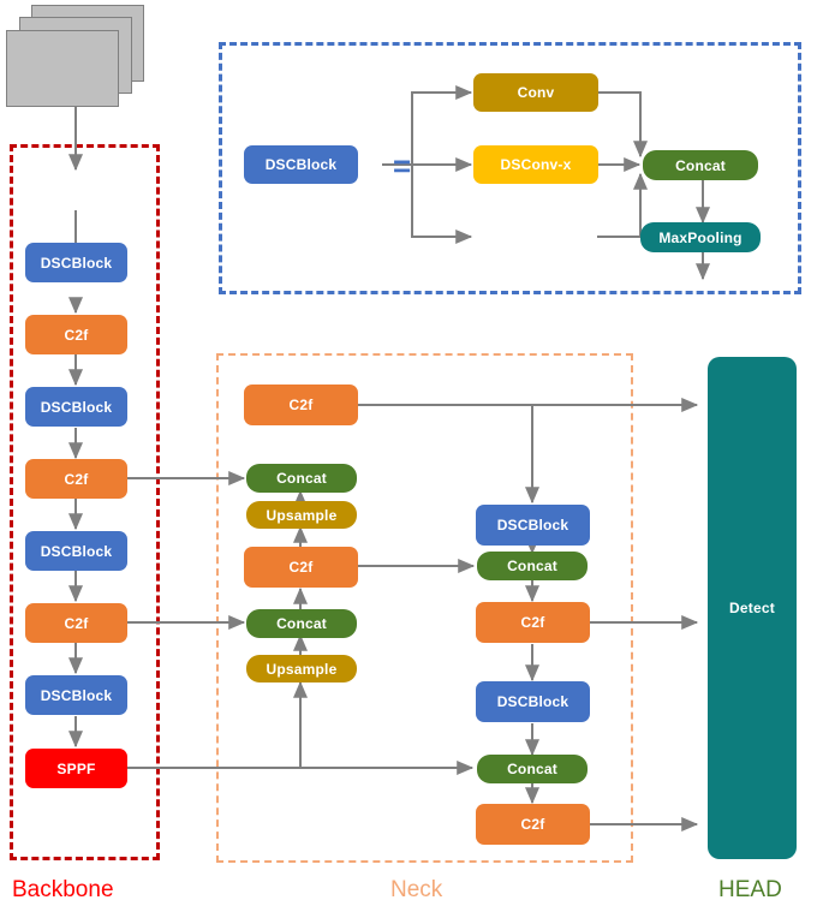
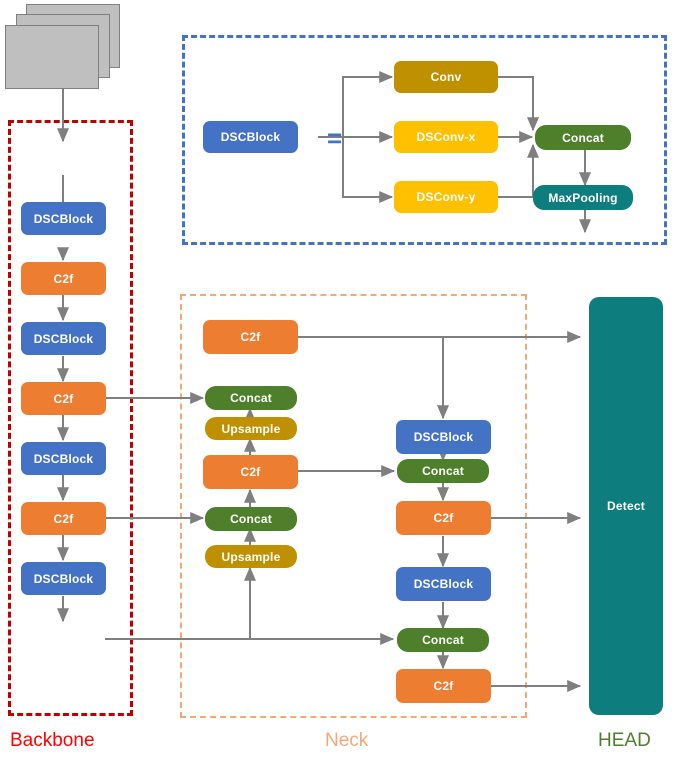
  DSCBlock
  C2f
  DSCBlock
  C2f
  DSCBlock
  C2f
  DSCBlock
- SPPF
  DSCBlock
  =
  Conv
  DSConv-x
+ DSConv-y
  Concat
  MaxPooling
  C2f
  Concat
  Upsample
  C2f
  Concat
  Upsample
  DSCBlock
  Concat
  C2f
  DSCBlock
  Concat
  C2f
  Detect
  Backbone
  Neck
  HEAD
